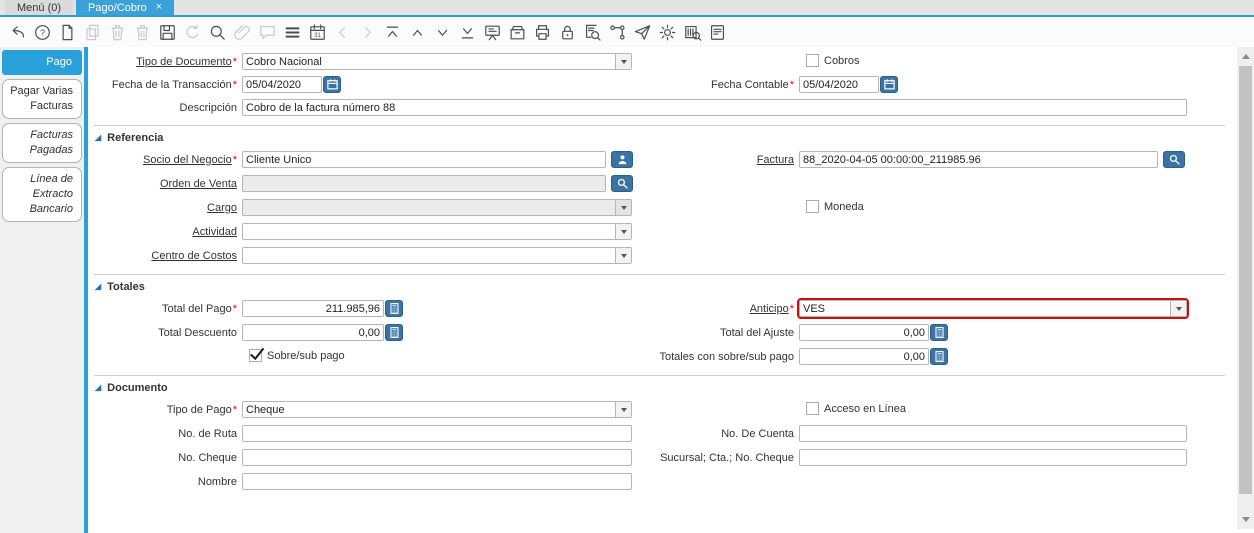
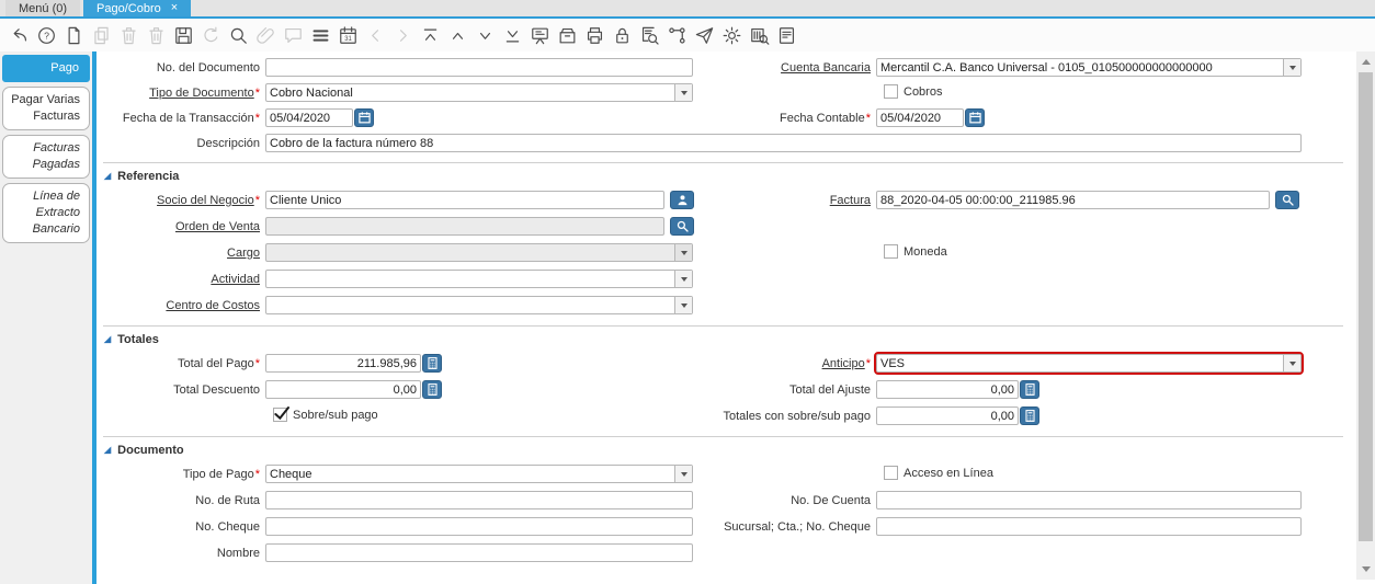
  Menú (0)
  Pago/Cobro
  ×
  ?
  Pago
  Pagar Varias Facturas
  Facturas Pagadas
  Línea de Extracto Bancario
+ No. del Documento
+ Cuenta Bancaria
+ Mercantil C.A. Banco Universal - 0105_010500000000000000
  Tipo de Documento*
  Cobro Nacional
  Cobros
  Fecha de la Transacción*
  05/04/2020
  Fecha Contable*
  05/04/2020
  Descripción
  Cobro de la factura número 88
  ◢
  Referencia
  Socio del Negocio*
  Cliente Unico
  Factura
  88_2020-04-05 00:00:00_211985.96
  Orden de Venta
  Cargo
  Moneda
  Actividad
  Centro de Costos
  ◢
  Totales
  Total del Pago*
  211.985,96
  Anticipo*
  VES
  Total Descuento
  0,00
  Total del Ajuste
  0,00
  Sobre/sub pago
  Totales con sobre/sub pago
  0,00
  ◢
  Documento
  Tipo de Pago*
  Cheque
  Acceso en Línea
  No. de Ruta
  No. De Cuenta
  No. Cheque
  Sucursal; Cta.; No. Cheque
  Nombre
